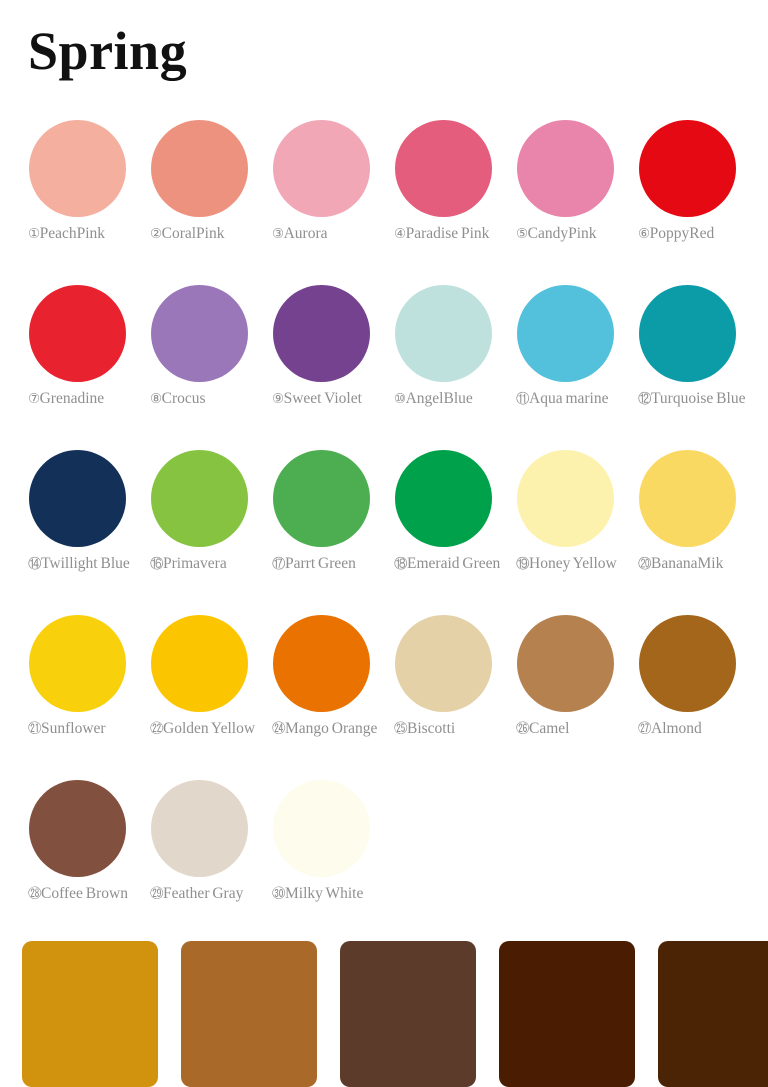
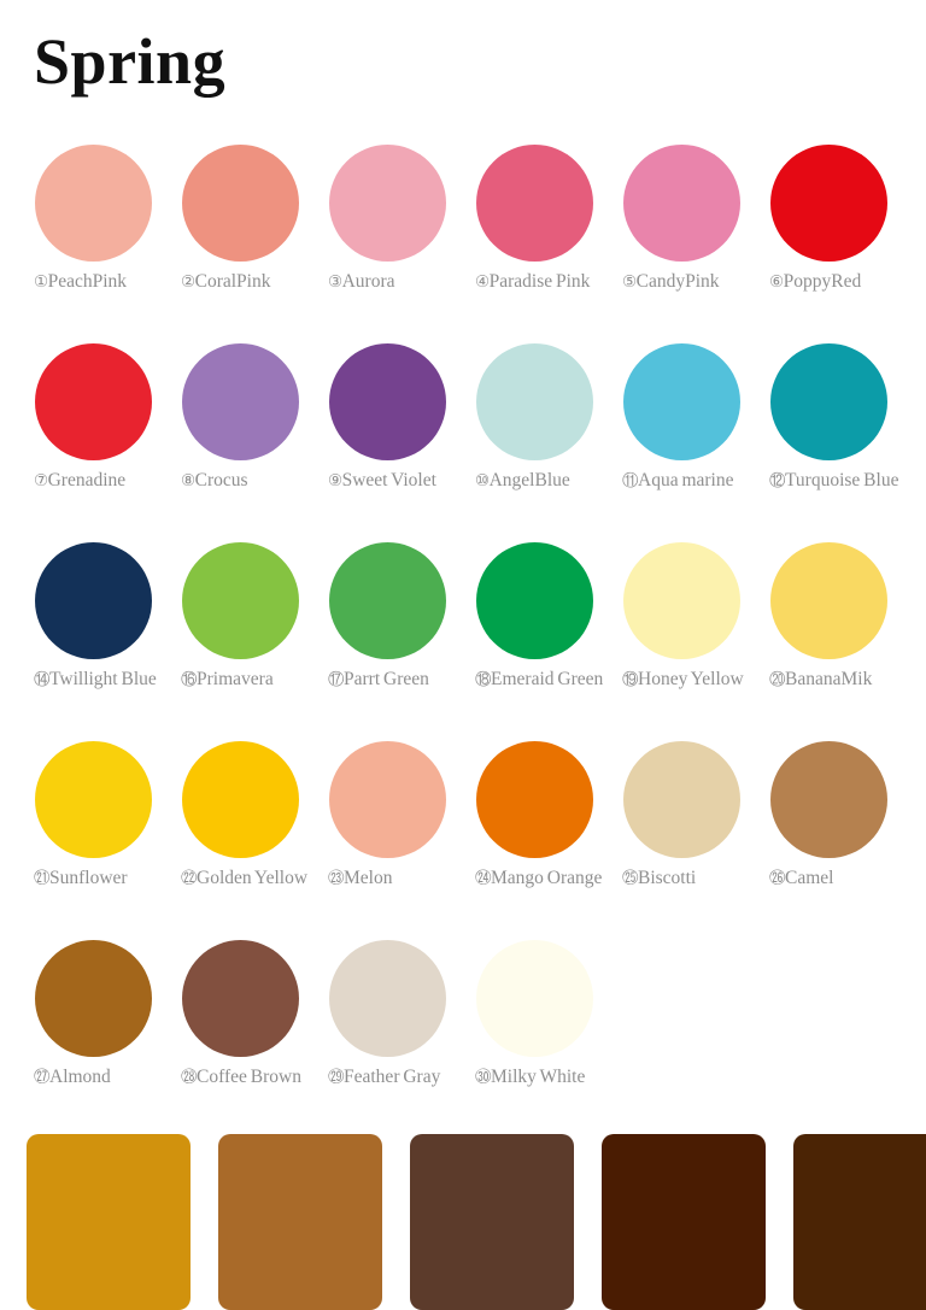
  Spring
  ①PeachPink
  ②CoralPink
  ③Aurora
  ④Paradise Pink
  ⑤CandyPink
  ⑥PoppyRed
  ⑦Grenadine
  ⑧Crocus
  ⑨Sweet Violet
  ⑩AngelBlue
  ⑪Aqua marine
  ⑫Turquoise Blue
  ⑭Twillight Blue
  ⑯Primavera
  ⑰Parrt Green
  ⑱Emeraid Green
  ⑲Honey Yellow
  ⑳BananaMik
  ㉑Sunflower
  ㉒Golden Yellow
+ ㉓Melon
  ㉔Mango Orange
  ㉕Biscotti
  ㉖Camel
  ㉗Almond
  ㉘Coffee Brown
  ㉙Feather Gray
  ㉚Milky White
